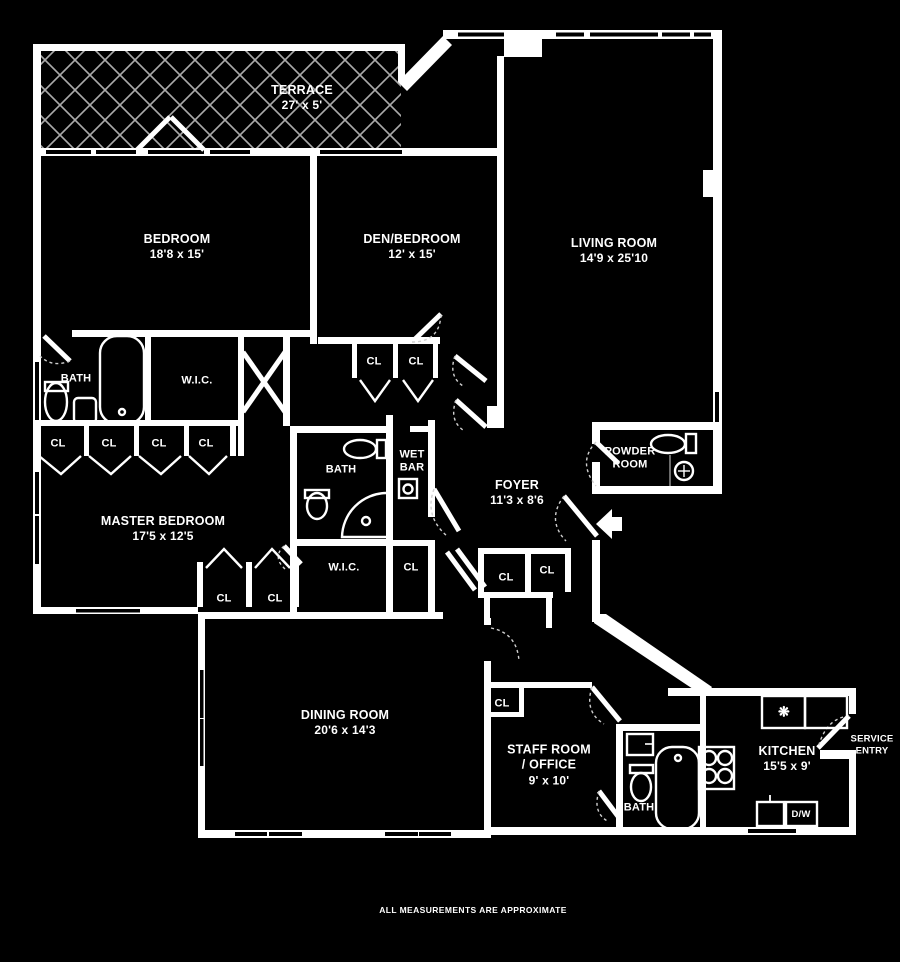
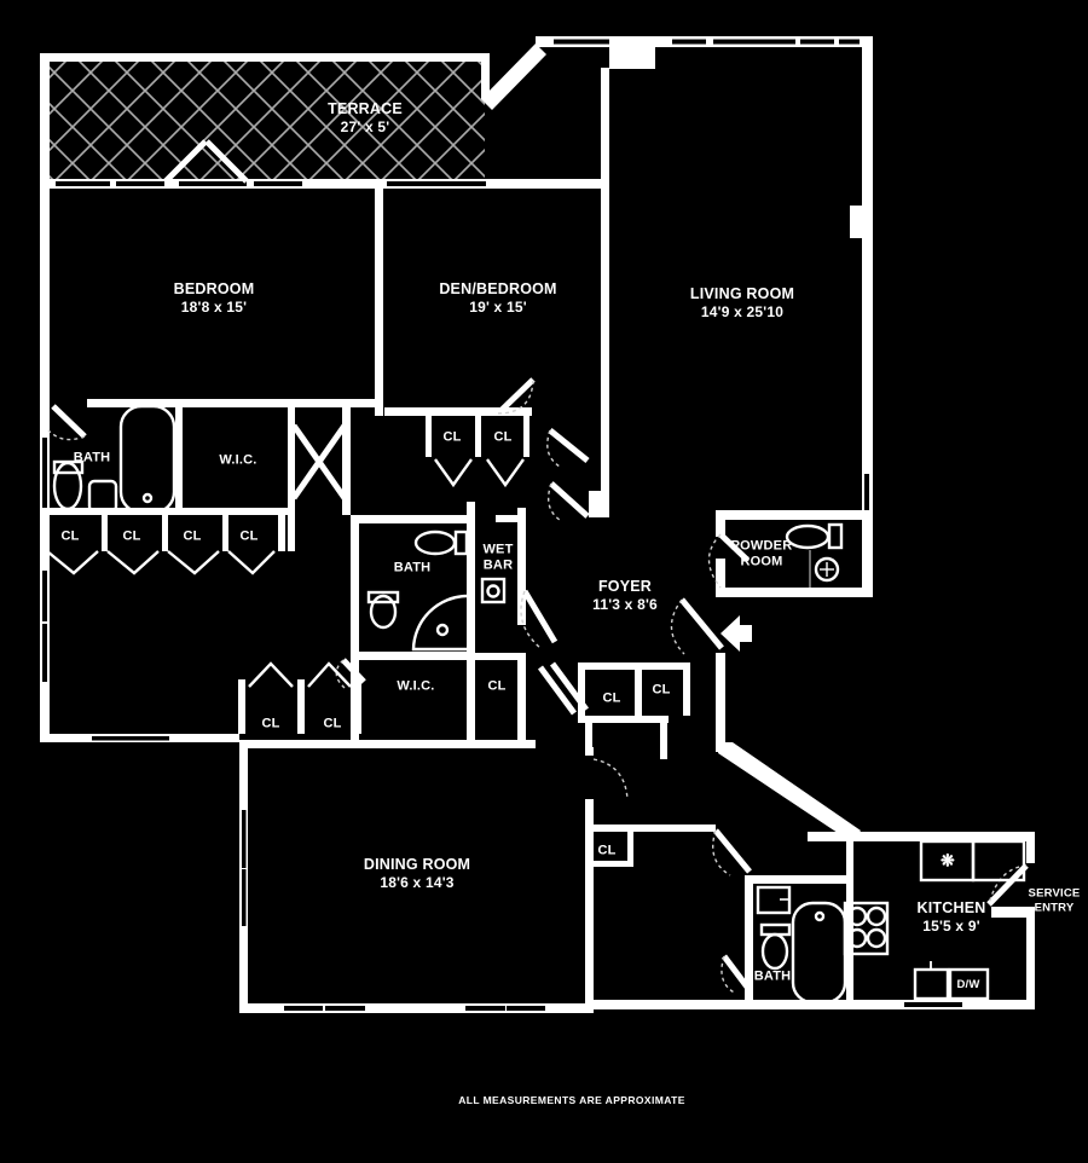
  TERRACE
  27' x 5'
  BEDROOM
  18'8 x 15'
  DEN/BEDROOM
- 12' x 15'
+ 19' x 15'
  LIVING ROOM
  14'9 x 25'10
  BATH
  W.I.C.
  CL
  CL
  CL
  CL
  CL
  CL
- MASTER BEDROOM
- 17'5 x 12'5
  BATH
  WET BAR
  FOYER
  11'3 x 8'6
  POWDER ROOM
  W.I.C.
  CL
  CL
  CL
  CL
  CL
  DINING ROOM
- 20'6 x 14'3
+ 18'6 x 14'3
  CL
- STAFF ROOM
- / OFFICE
- 9' x 10'
  BATH
  KITCHEN
  15'5 x 9'
  SERVICE ENTRY
  D/W
  ❋
  ALL MEASUREMENTS ARE APPROXIMATE
